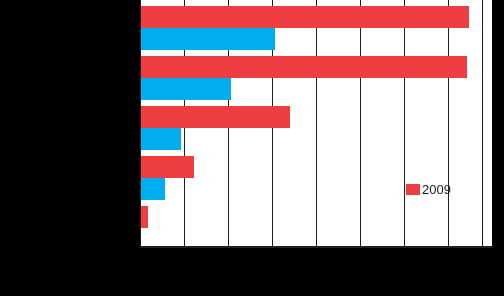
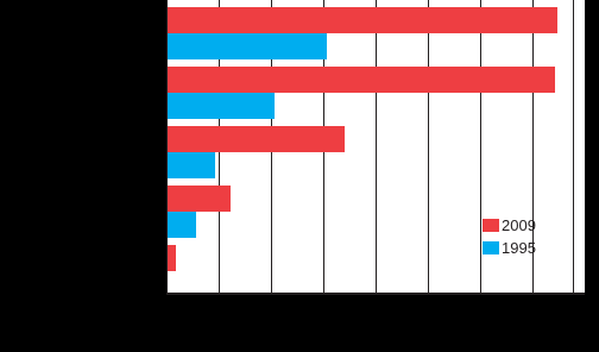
  2009
+ 1995
